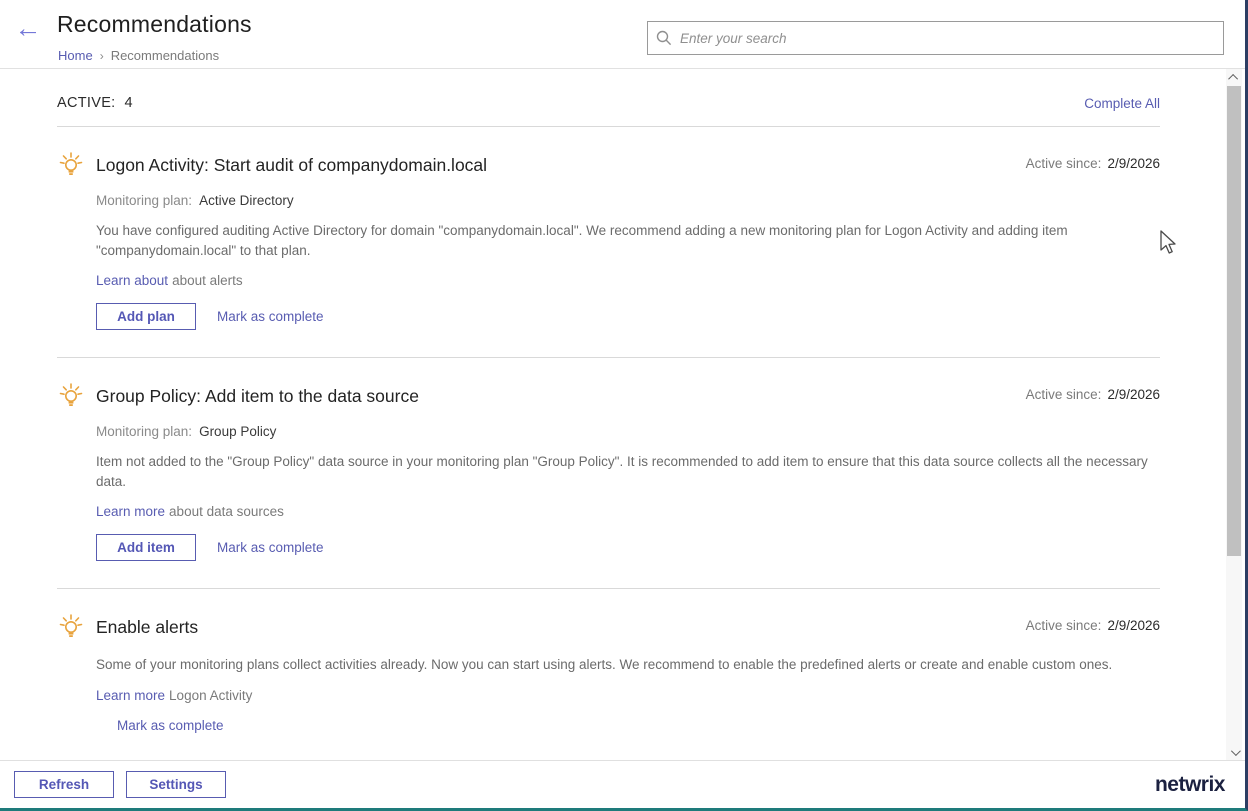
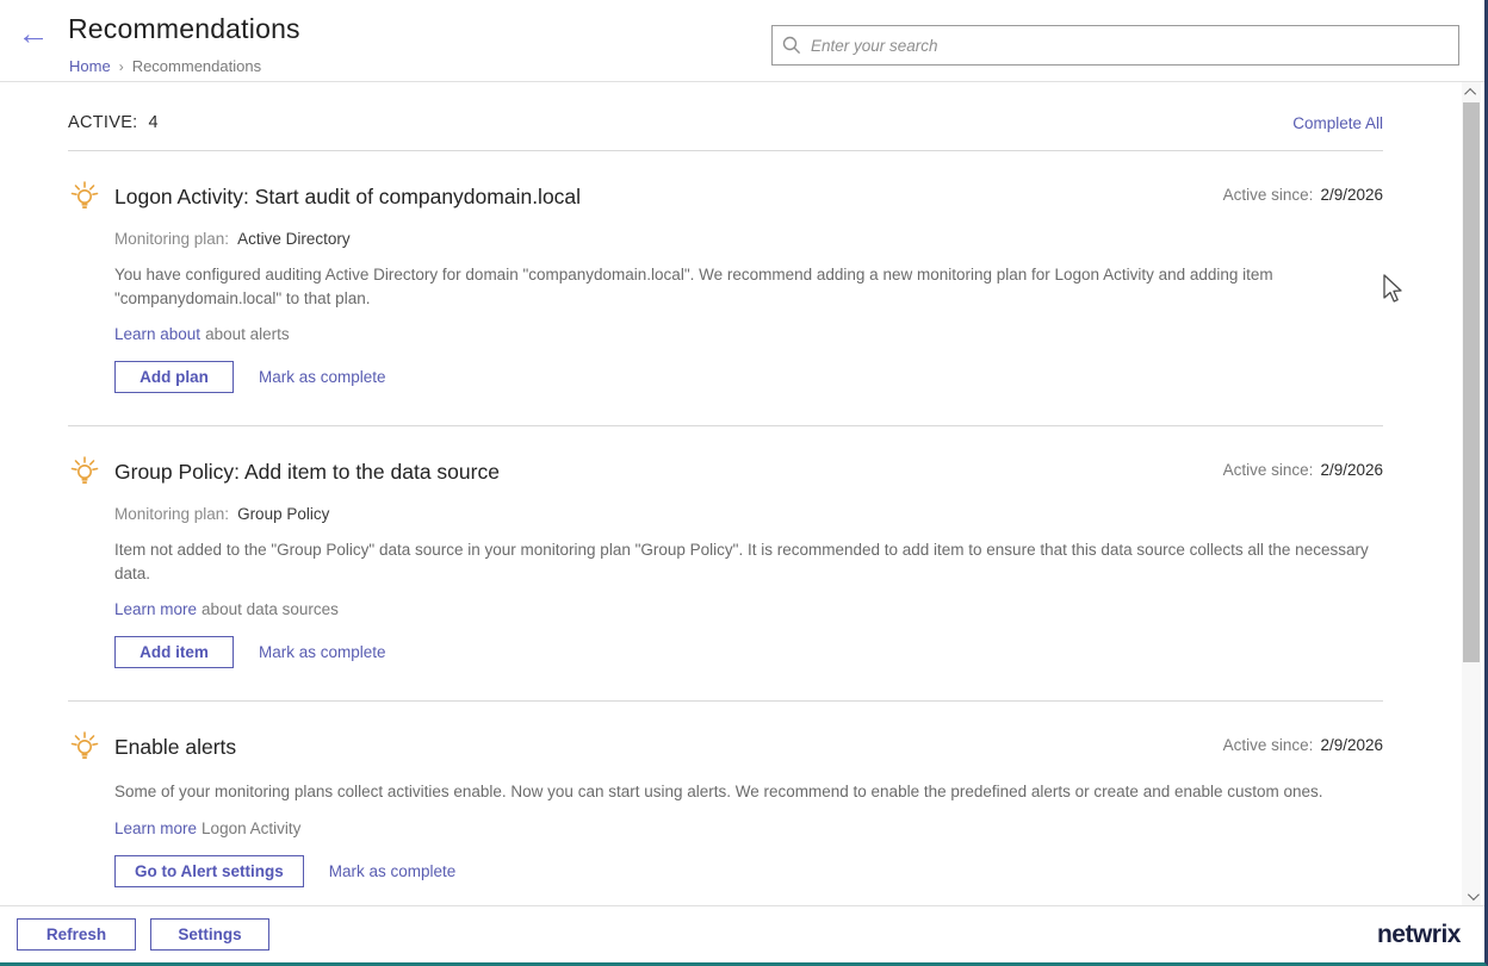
  ←
  Recommendations
  Home › Recommendations
  Enter your search
  ACTIVE: 4
  Complete All
  Logon Activity: Start audit of companydomain.local
  Active since: 2/9/2026
  Monitoring plan: Active Directory
  You have configured auditing Active Directory for domain "companydomain.local". We recommend adding a new monitoring plan for Logon Activity and adding item "companydomain.local" to that plan.
  Learn about about alerts
  Add plan
  Mark as complete
  Group Policy: Add item to the data source
  Active since: 2/9/2026
  Monitoring plan: Group Policy
  Item not added to the "Group Policy" data source in your monitoring plan "Group Policy". It is recommended to add item to ensure that this data source collects all the necessary data.
  Learn more about data sources
  Add item
  Mark as complete
  Enable alerts
  Active since: 2/9/2026
- Some of your monitoring plans collect activities already. Now you can start using alerts. We recommend to enable the predefined alerts or create and enable custom ones.
+ Some of your monitoring plans collect activities enable. Now you can start using alerts. We recommend to enable the predefined alerts or create and enable custom ones.
  Learn more Logon Activity
+ Go to Alert settings
  Mark as complete
  Refresh
  Settings
  netwrix
